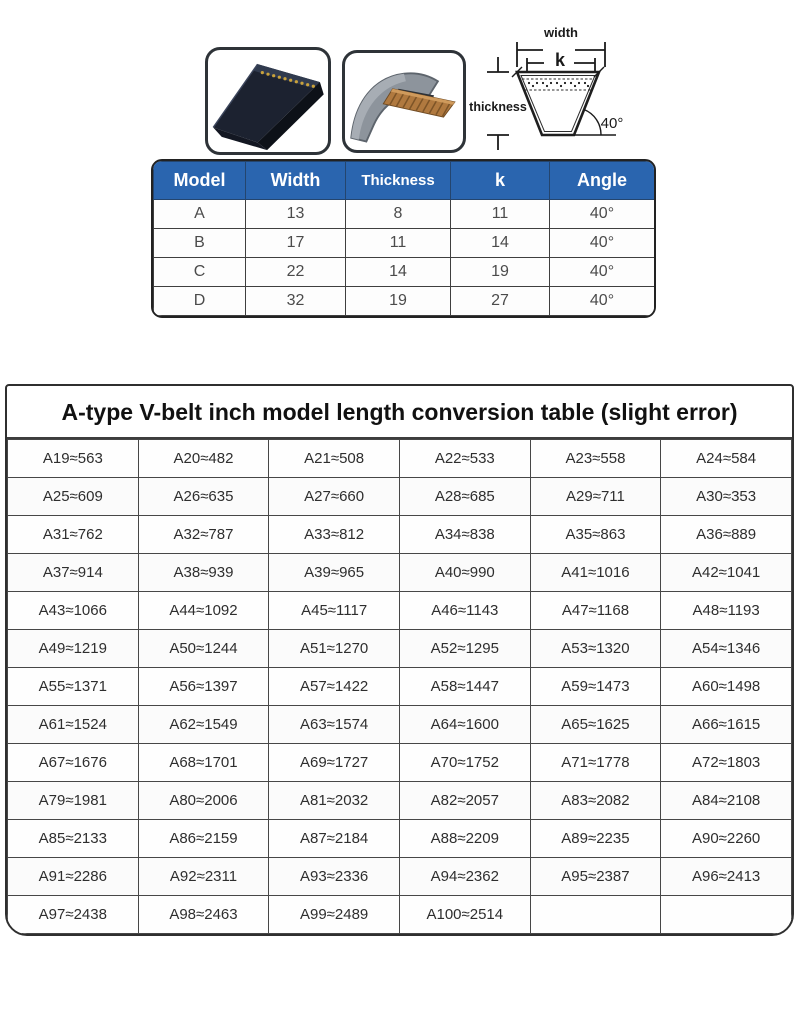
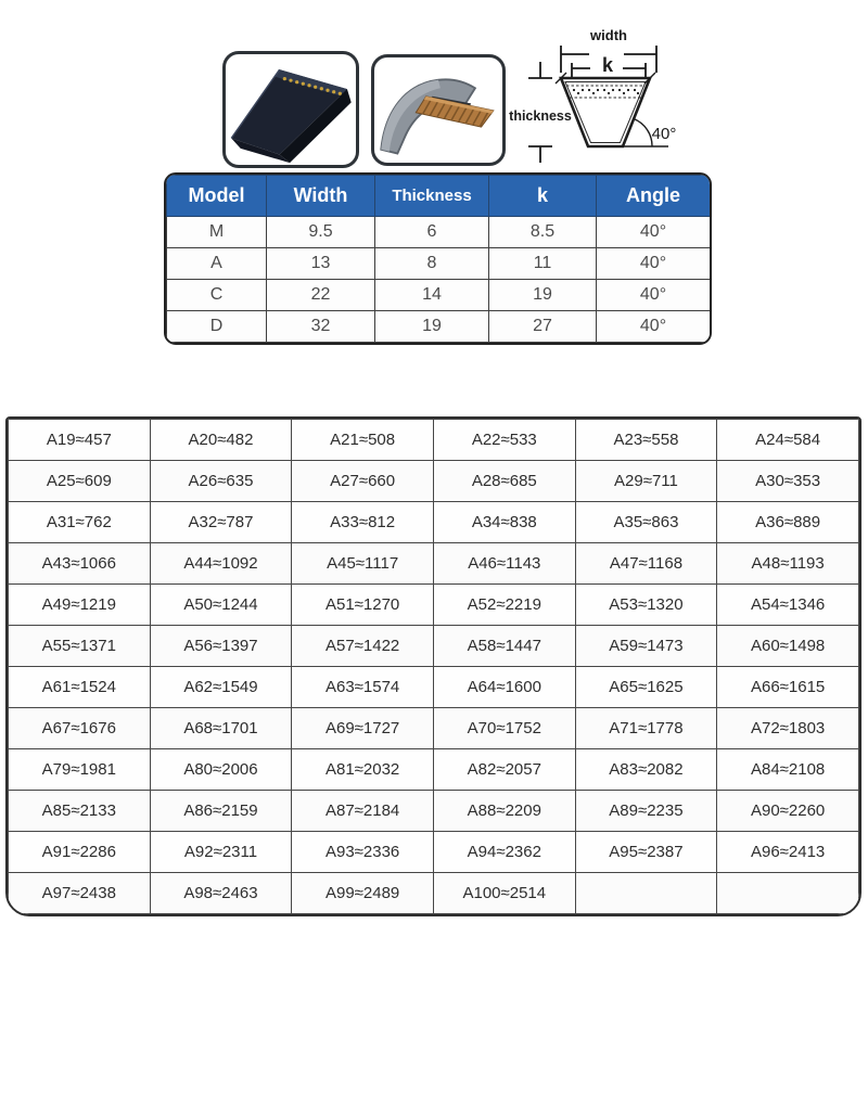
  width
  k
  thickness
  40°
  Model	Width	Thickness	k	Angle
+ M	9.5	6	8.5	40°
  A	13	8	11	40°
- B	17	11	14	40°
  C	22	14	19	40°
  D	32	19	27	40°
- A-type V-belt inch model length conversion table (slight error)
- A19≈563	A20≈482	A21≈508	A22≈533	A23≈558	A24≈584
+ A19≈457	A20≈482	A21≈508	A22≈533	A23≈558	A24≈584
  A25≈609	A26≈635	A27≈660	A28≈685	A29≈711	A30≈353
  A31≈762	A32≈787	A33≈812	A34≈838	A35≈863	A36≈889
- A37≈914	A38≈939	A39≈965	A40≈990	A41≈1016	A42≈1041
  A43≈1066	A44≈1092	A45≈1117	A46≈1143	A47≈1168	A48≈1193
- A49≈1219	A50≈1244	A51≈1270	A52≈1295	A53≈1320	A54≈1346
+ A49≈1219	A50≈1244	A51≈1270	A52≈2219	A53≈1320	A54≈1346
  A55≈1371	A56≈1397	A57≈1422	A58≈1447	A59≈1473	A60≈1498
  A61≈1524	A62≈1549	A63≈1574	A64≈1600	A65≈1625	A66≈1615
  A67≈1676	A68≈1701	A69≈1727	A70≈1752	A71≈1778	A72≈1803
  A79≈1981	A80≈2006	A81≈2032	A82≈2057	A83≈2082	A84≈2108
  A85≈2133	A86≈2159	A87≈2184	A88≈2209	A89≈2235	A90≈2260
  A91≈2286	A92≈2311	A93≈2336	A94≈2362	A95≈2387	A96≈2413
  A97≈2438	A98≈2463	A99≈2489	A100≈2514
